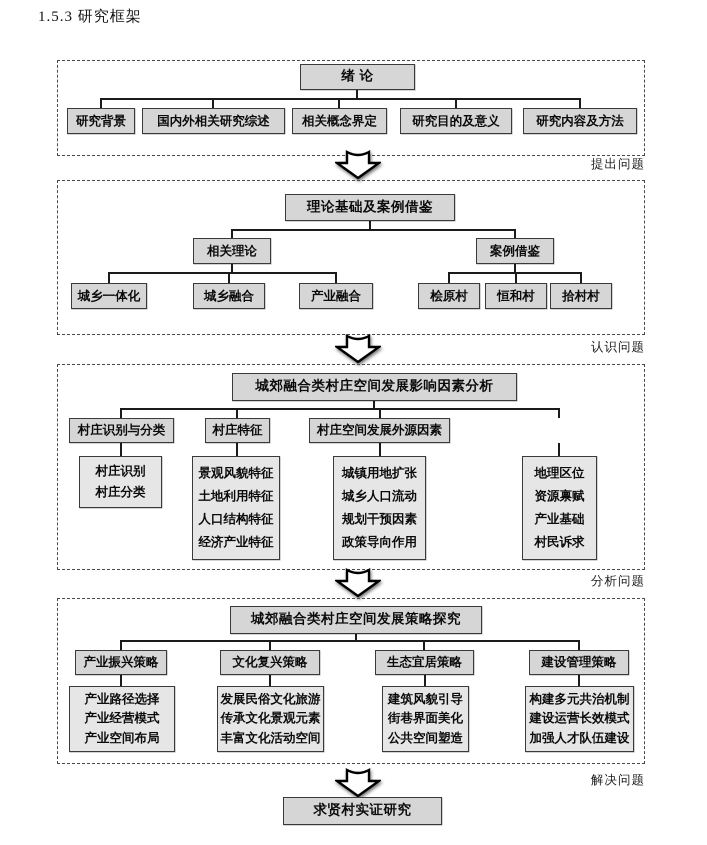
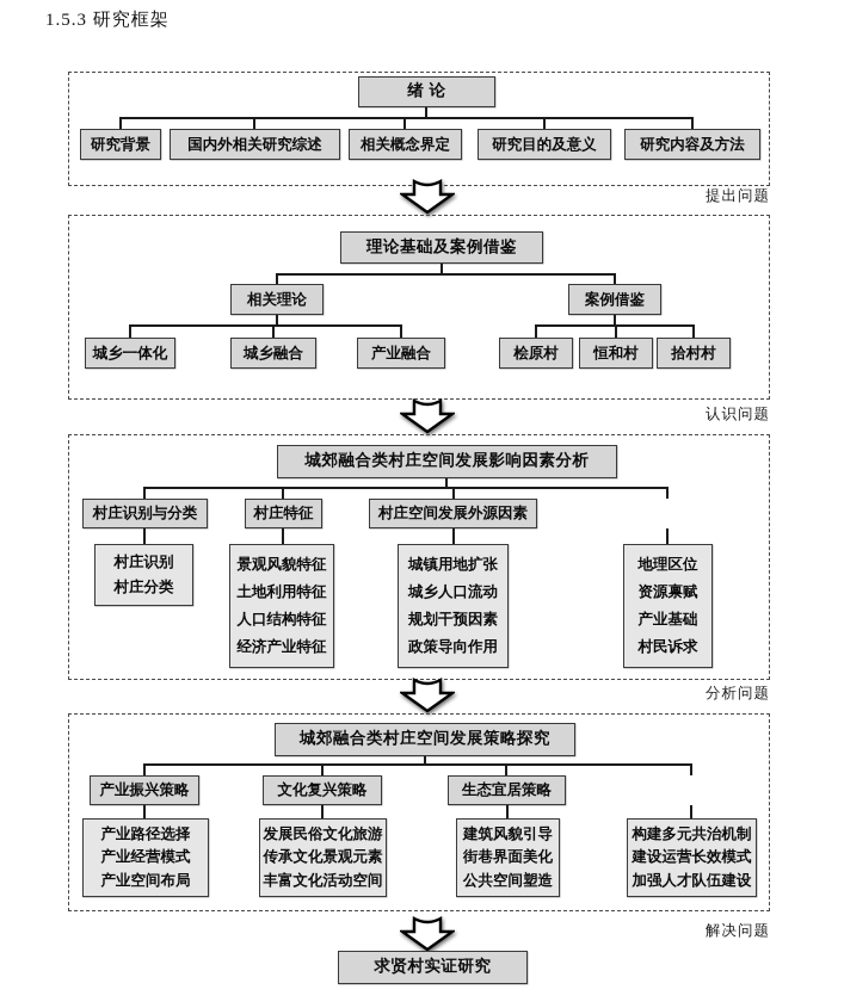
  1.5.3 研究框架
  绪 论
  研究背景
  国内外相关研究综述
  相关概念界定
  研究目的及意义
  研究内容及方法
  提出问题
  理论基础及案例借鉴
  相关理论
  案例借鉴
  城乡一体化
  城乡融合
  产业融合
  桧原村
  恒和村
  拾村村
  认识问题
  城郊融合类村庄空间发展影响因素分析
  村庄识别与分类
  村庄特征
  村庄空间发展外源因素
  村庄识别
  村庄分类
  景观风貌特征
  土地利用特征
  人口结构特征
  经济产业特征
  城镇用地扩张
  城乡人口流动
  规划干预因素
  政策导向作用
  地理区位
  资源禀赋
  产业基础
  村民诉求
  分析问题
  城郊融合类村庄空间发展策略探究
  产业振兴策略
  文化复兴策略
  生态宜居策略
- 建设管理策略
  产业路径选择
  产业经营模式
  产业空间布局
  发展民俗文化旅游
  传承文化景观元素
  丰富文化活动空间
  建筑风貌引导
  街巷界面美化
  公共空间塑造
  构建多元共治机制
  建设运营长效模式
  加强人才队伍建设
  解决问题
  求贤村实证研究
